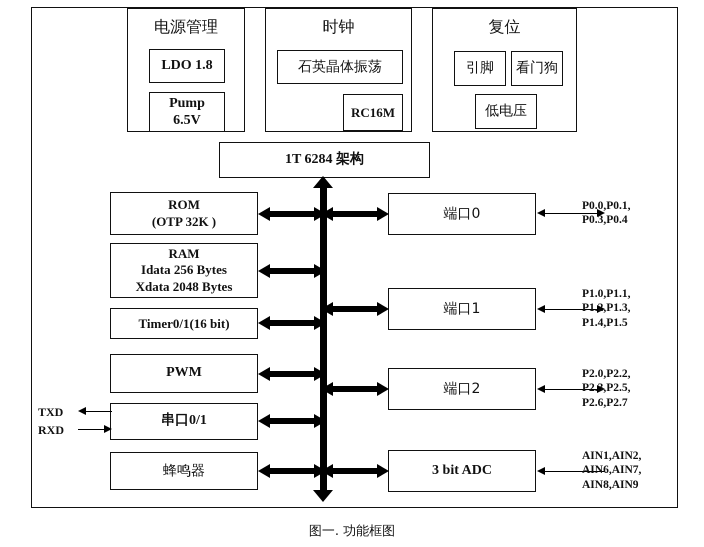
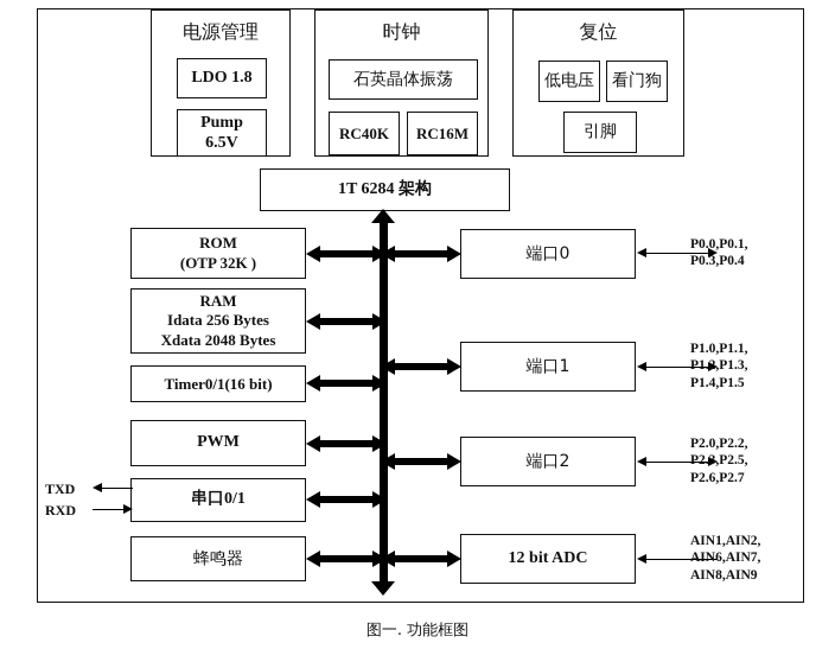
  电源管理
  LDO 1.8
  Pump
  6.5V
  时钟
  石英晶体振荡
+ RC40K
  RC16M
  复位
- 引脚
+ 低电压
  看门狗
- 低电压
+ 引脚
  1T 6284 架构
  ROM
  (OTP 32K )
  RAM
  Idata 256 Bytes
  Xdata 2048 Bytes
  Timer0/1(16 bit)
  PWM
  串口0/1
  蜂鸣器
  端口0
  端口1
  端口2
- 3 bit ADC
+ 12 bit ADC
  P0.0,P0.1,
  P0.3,P0.4
  P1.0,P1.1,
  P1.2,P1.3,
  P1.4,P1.5
  P2.0,P2.2,
  P2.3,P2.5,
  P2.6,P2.7
  AIN1,AIN2,
  AIN6,AIN7,
  AIN8,AIN9
  TXD
  RXD
  图一. 功能框图
